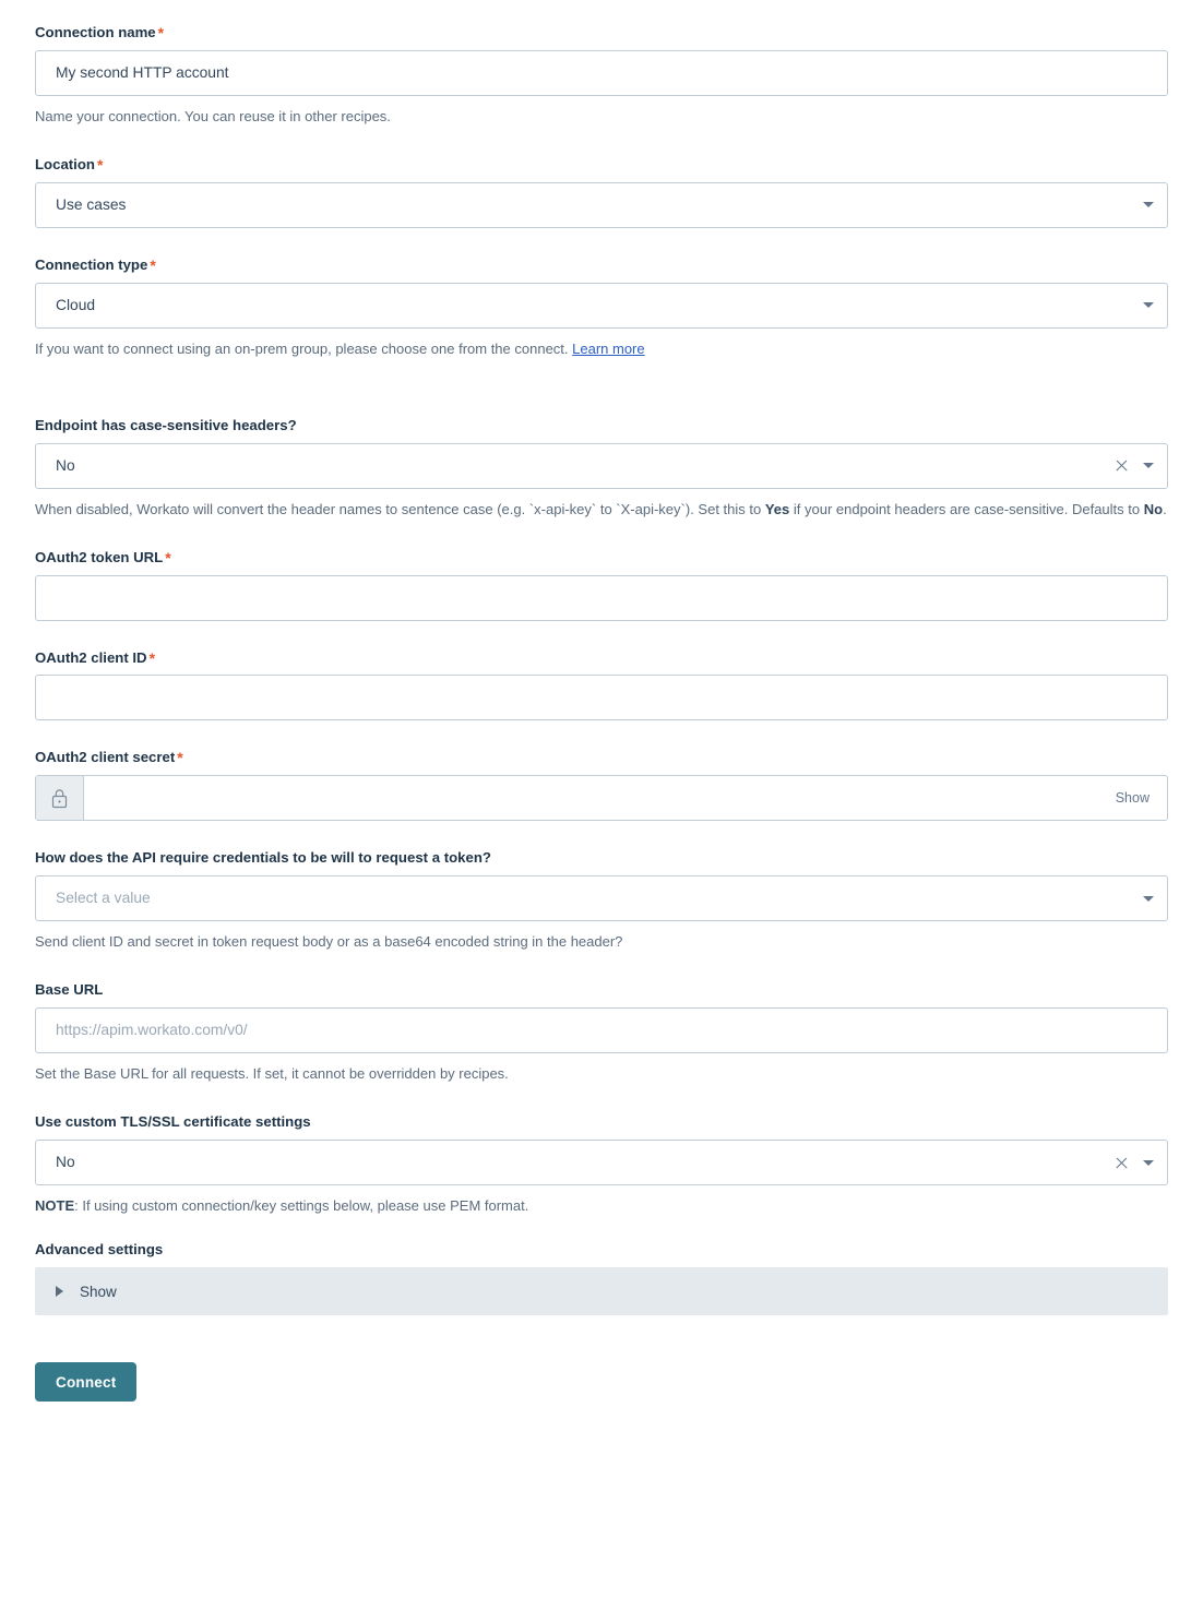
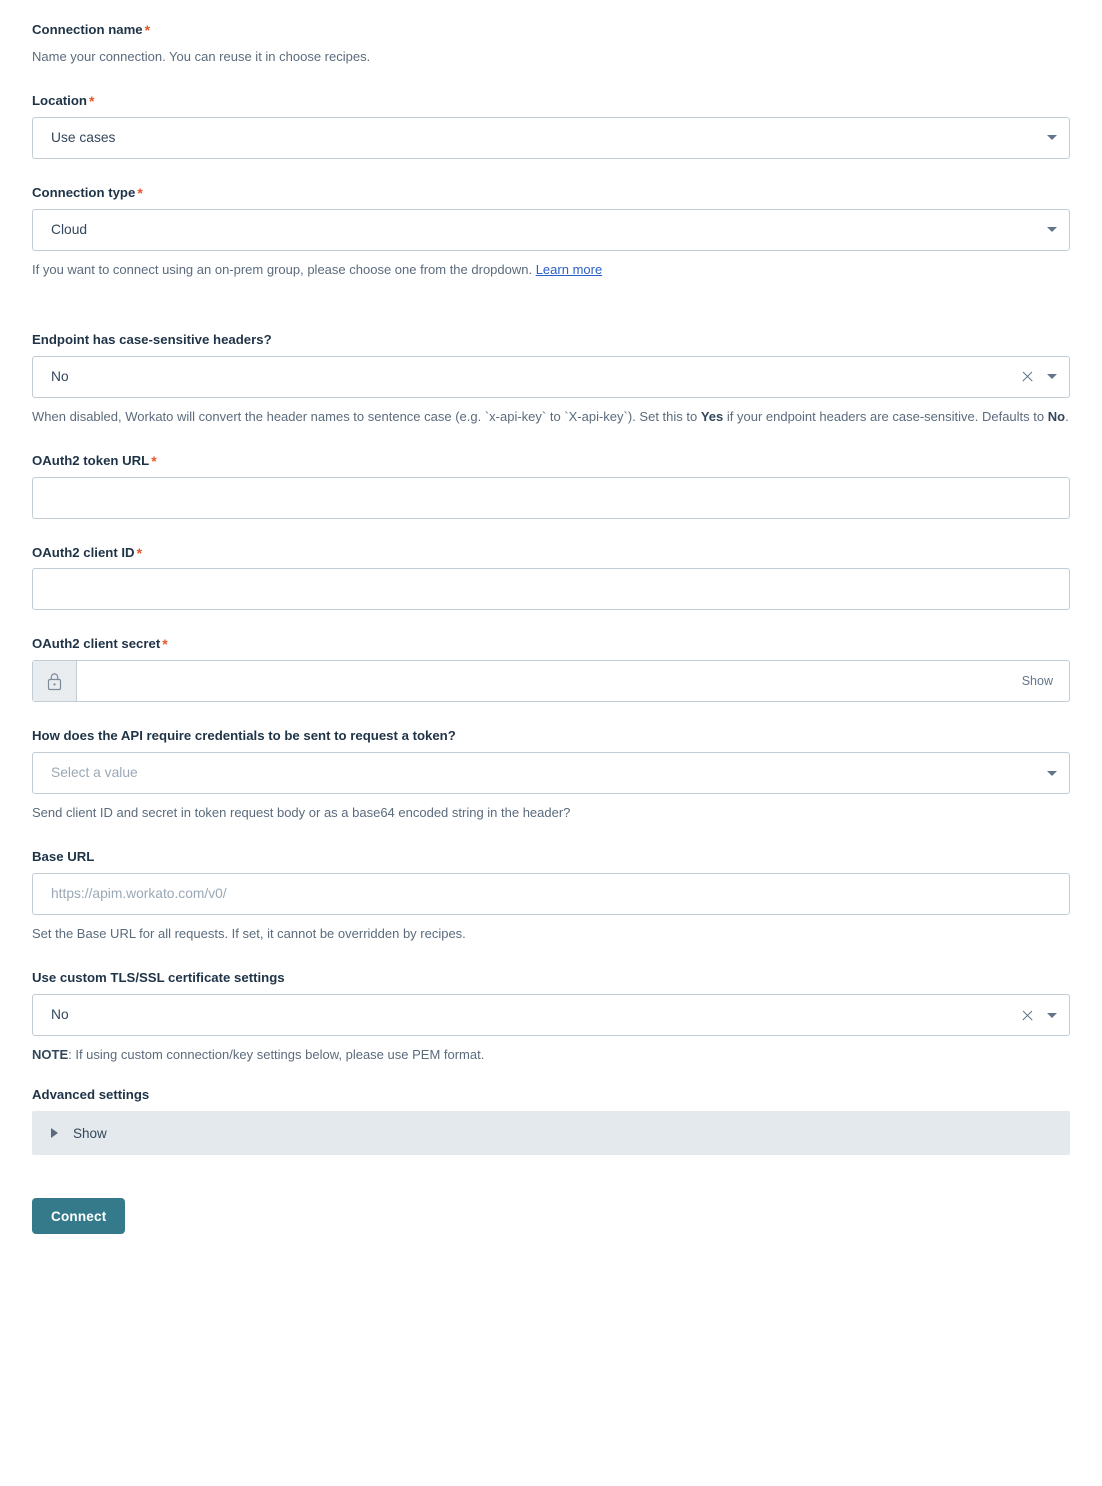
  Connection name *
- My second HTTP account
- Name your connection. You can reuse it in other recipes.
+ Name your connection. You can reuse it in choose recipes.
  Location *
  Use cases
  Connection type *
  Cloud
- If you want to connect using an on-prem group, please choose one from the connect. Learn more
+ If you want to connect using an on-prem group, please choose one from the dropdown. Learn more
  Endpoint has case-sensitive headers?
  No
  When disabled, Workato will convert the header names to sentence case (e.g. `x-api-key` to `X-api-key`). Set this to Yes if your endpoint headers are case-sensitive. Defaults to No.
  OAuth2 token URL *
  OAuth2 client ID *
  OAuth2 client secret *
  Show
- How does the API require credentials to be will to request a token?
+ How does the API require credentials to be sent to request a token?
  Select a value
  Send client ID and secret in token request body or as a base64 encoded string in the header?
  Base URL
  https://apim.workato.com/v0/
  Set the Base URL for all requests. If set, it cannot be overridden by recipes.
  Use custom TLS/SSL certificate settings
  No
  NOTE: If using custom connection/key settings below, please use PEM format.
  Advanced settings
  Show
  Connect
